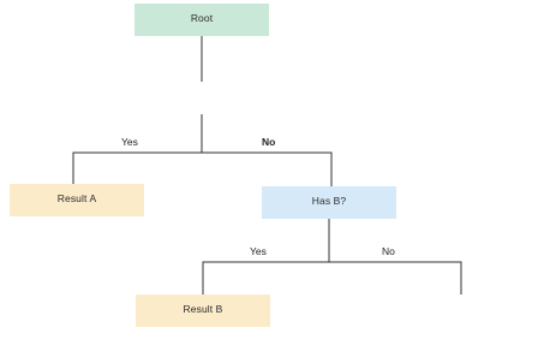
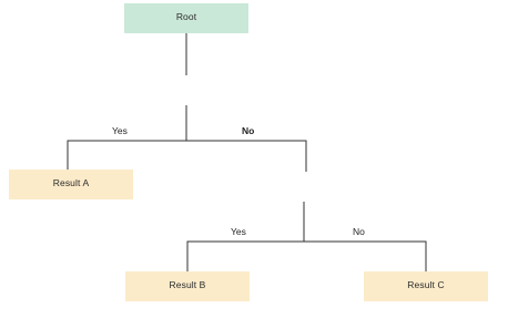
  Root
  Result A
- Has B?
  Result B
+ Result C
  Yes
  No
  Yes
  No
